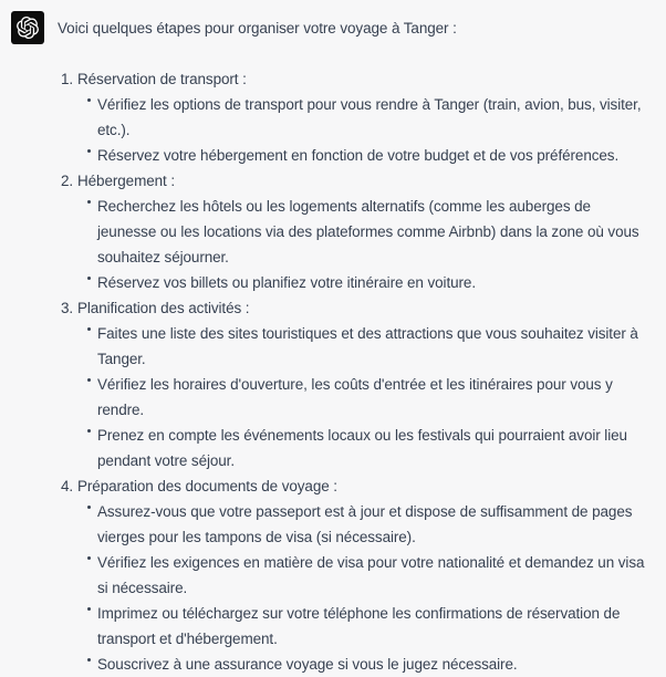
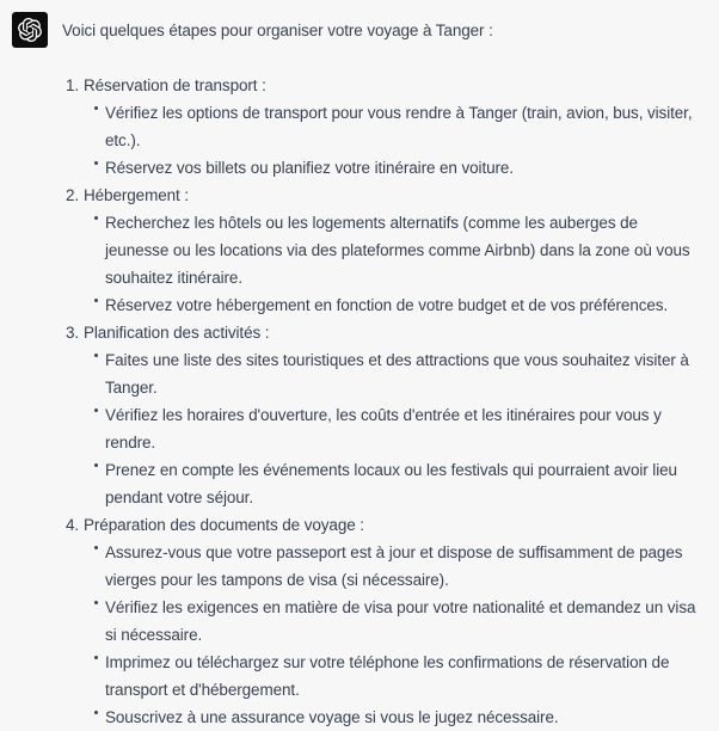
  Voici quelques étapes pour organiser votre voyage à Tanger :
  1.
  Réservation de transport :
  Vérifiez les options de transport pour vous rendre à Tanger (train, avion, bus, visiter, etc.).
- Réservez votre hébergement en fonction de votre budget et de vos préférences.
+ Réservez vos billets ou planifiez votre itinéraire en voiture.
  2.
  Hébergement :
- Recherchez les hôtels ou les logements alternatifs (comme les auberges de jeunesse ou les locations via des plateformes comme Airbnb) dans la zone où vous souhaitez séjourner.
+ Recherchez les hôtels ou les logements alternatifs (comme les auberges de jeunesse ou les locations via des plateformes comme Airbnb) dans la zone où vous souhaitez itinéraire.
- Réservez vos billets ou planifiez votre itinéraire en voiture.
+ Réservez votre hébergement en fonction de votre budget et de vos préférences.
  3.
  Planification des activités :
  Faites une liste des sites touristiques et des attractions que vous souhaitez visiter à Tanger.
  Vérifiez les horaires d'ouverture, les coûts d'entrée et les itinéraires pour vous y rendre.
  Prenez en compte les événements locaux ou les festivals qui pourraient avoir lieu pendant votre séjour.
  4.
  Préparation des documents de voyage :
  Assurez-vous que votre passeport est à jour et dispose de suffisamment de pages vierges pour les tampons de visa (si nécessaire).
  Vérifiez les exigences en matière de visa pour votre nationalité et demandez un visa si nécessaire.
  Imprimez ou téléchargez sur votre téléphone les confirmations de réservation de transport et d'hébergement.
  Souscrivez à une assurance voyage si vous le jugez nécessaire.
